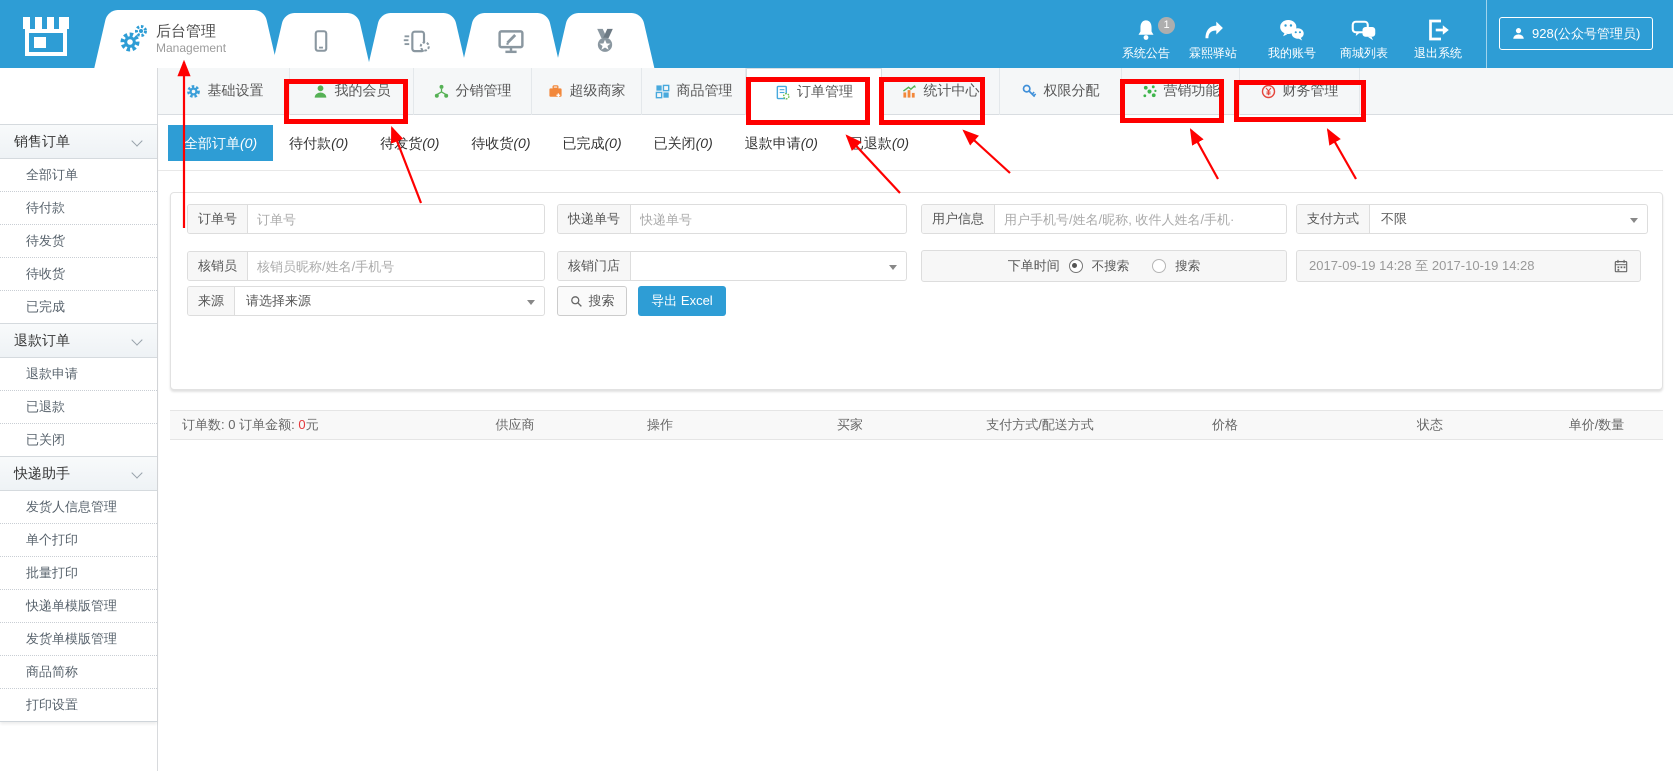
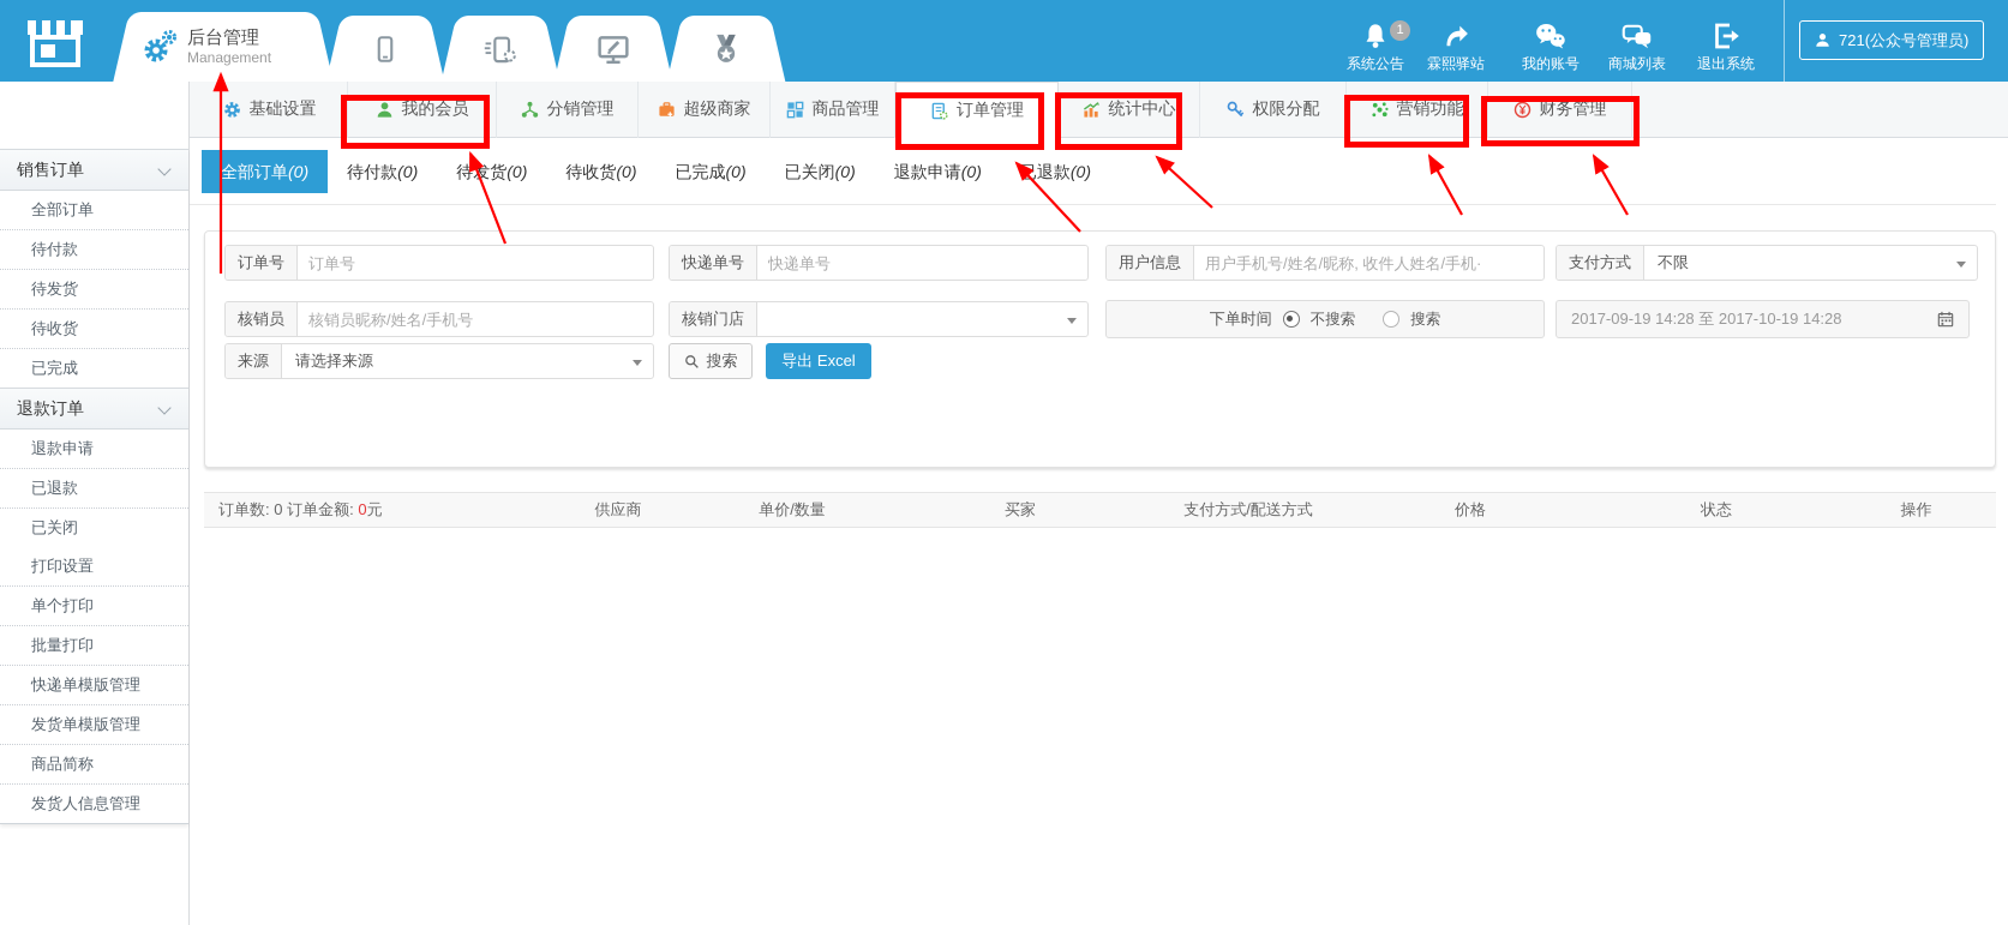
  后台管理
  Management
  系统公告
  1
  霖熙驿站
  我的账号
  商城列表
  退出系统
- 928(公众号管理员)
+ 721(公众号管理员)
  基础设置
  我的会员
  分销管理
  超级商家
  商品管理
  订单管理
  统计中心
  权限分配
  营销功能
  财务管理
  销售订单
  全部订单
  待付款
  待发货
  待收货
  已完成
  退款订单
  退款申请
  已退款
  已关闭
- 快递助手
- 发货人信息管理
+ 打印设置
  单个打印
  批量打印
  快递单模版管理
  发货单模版管理
  商品简称
- 打印设置
+ 发货人信息管理
  全部订单(0)
  待付款(0)
  待发货(0)
  待收货(0)
  已完成(0)
  已关闭(0)
  退款申请(0)
  已退款(0)
  订单号
  订单号
  快递单号
  快递单号
  用户信息
  用户手机号/姓名/昵称, 收件人姓名/手机·
  支付方式
  不限
  核销员
  核销员昵称/姓名/手机号
  核销门店
  下单时间
  不搜索
  搜索
  2017-09-19 14:28 至 2017-10-19 14:28
  来源
  请选择来源
  搜索
  导出 Excel
  订单数: 0 订单金额: 0元
  供应商
- 操作
+ 单价/数量
  买家
  支付方式/配送方式
  价格
  状态
- 单价/数量
+ 操作
